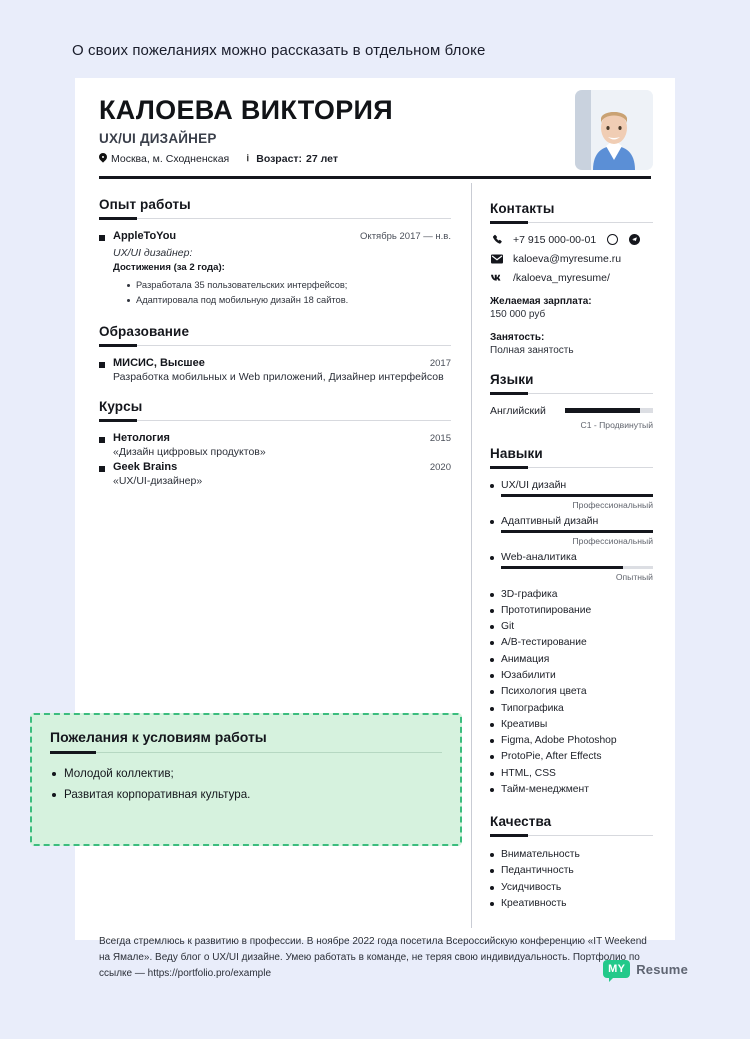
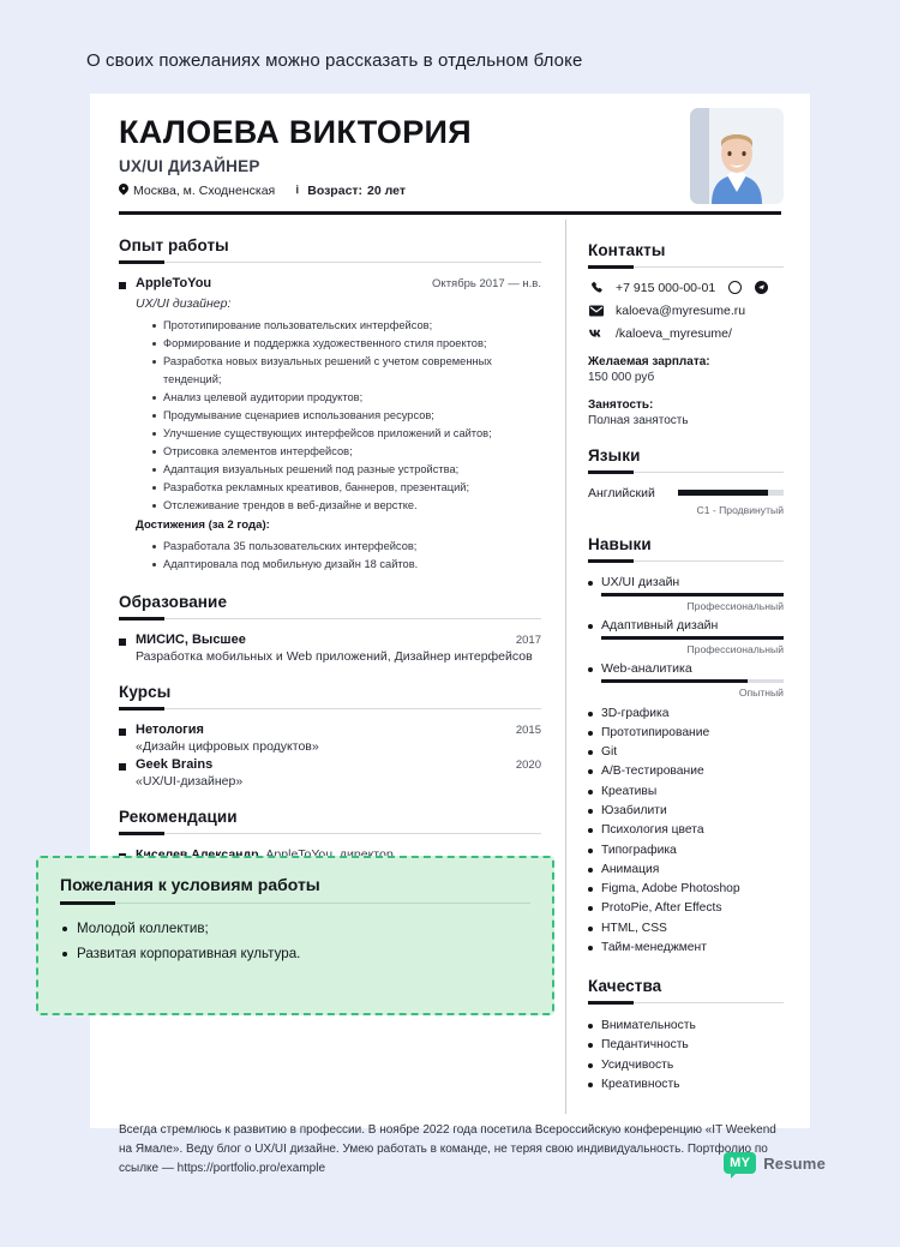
  О своих пожеланиях можно рассказать в отдельном блоке
  КАЛОЕВА ВИКТОРИЯ
  UX/UI ДИЗАЙНЕР
  Москва, м. Сходненская
  ℹ
  Возраст:
- 27 лет
+ 20 лет
  Опыт работы
  AppleToYou
  Октябрь 2017 — н.в.
  UX/UI дизайнер:
+ Прототипирование пользовательских интерфейсов;
+ Формирование и поддержка художественного стиля проектов;
+ Разработка новых визуальных решений с учетом современных тенденций;
+ Анализ целевой аудитории продуктов;
+ Продумывание сценариев использования ресурсов;
+ Улучшение существующих интерфейсов приложений и сайтов;
+ Отрисовка элементов интерфейсов;
+ Адаптация визуальных решений под разные устройства;
+ Разработка рекламных креативов, баннеров, презентаций;
+ Отслеживание трендов в веб-дизайне и верстке.
  Достижения (за 2 года):
  Разработала 35 пользовательских интерфейсов;
  Адаптировала под мобильную дизайн 18 сайтов.
  Образование
  МИСИС, Высшее
  2017
  Разработка мобильных и Web приложений, Дизайнер интерфейсов
  Курсы
  Нетология
  2015
  «Дизайн цифровых продуктов»
  Geek Brains
  2020
  «UX/UI-дизайнер»
+ Рекомендации
  Контакты
  +7 915 000-00-01
  kaloeva@myresume.ru
  /kaloeva_myresume/
  Желаемая зарплата:
  150 000 руб
  Занятость:
  Полная занятость
  Языки
  Английский
  C1 - Продвинутый
  Навыки
  UX/UI дизайн
  Профессиональный
  Адаптивный дизайн
  Профессиональный
  Web-аналитика
  Опытный
  3D-графика
  Прототипирование
  Git
  A/B-тестирование
- Анимация
+ Креативы
  Юзабилити
  Психология цвета
  Типографика
- Креативы
+ Анимация
  Figma, Adobe Photoshop
  ProtoPie, After Effects
  HTML, CSS
  Тайм-менеджмент
  Качества
  Внимательность
  Педантичность
  Усидчивость
  Креативность
  Всегда стремлюсь к развитию в профессии. В ноябре 2022 года посетила Всероссийскую конференцию «IT Weekend на Ямале». Веду блог о UX/UI дизайне. Умею работать в команде, не теряя свою индивидуальность. Портфолио по ссылке — https://portfolio.pro/example
  Пожелания к условиям работы
  Молодой коллектив;
  Развитая корпоративная культура.
  MY
  Resume
